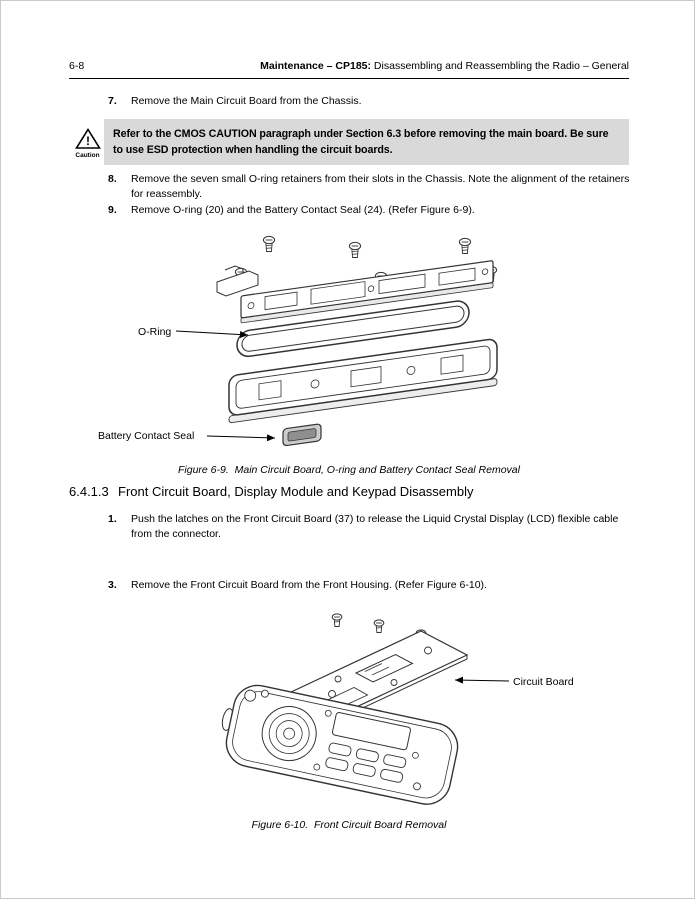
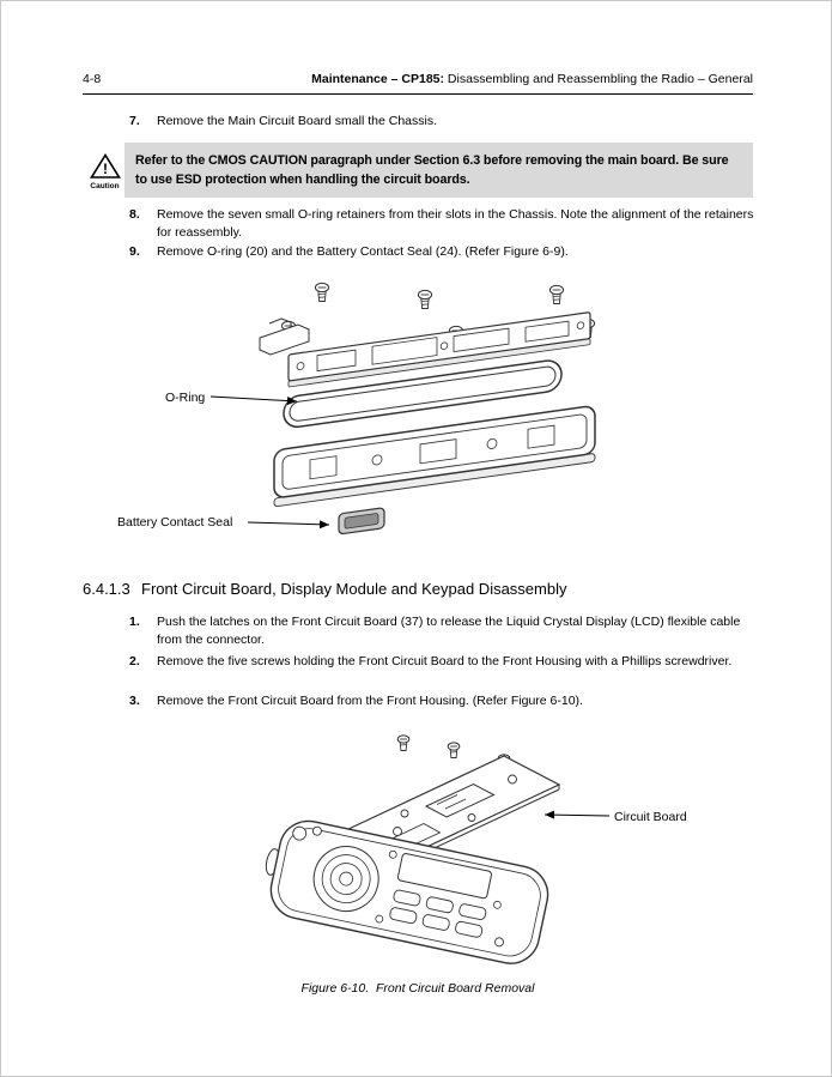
- 6-8
+ 4-8
  Maintenance – CP185: Disassembling and Reassembling the Radio – General
  7.
- Remove the Main Circuit Board from the Chassis.
+ Remove the Main Circuit Board small the Chassis.
  !
  Refer to the CMOS CAUTION paragraph under Section 6.3 before removing the main board. Be sure to use ESD protection when handling the circuit boards.
  8.
  Remove the seven small O-ring retainers from their slots in the Chassis. Note the alignment of the retainers for reassembly.
  9.
  Remove O-ring (20) and the Battery Contact Seal (24). (Refer Figure 6-9).
  O-Ring
  Battery Contact Seal
- Figure 6-9. Main Circuit Board, O-ring and Battery Contact Seal Removal
  6.4.1.3 Front Circuit Board, Display Module and Keypad Disassembly
  1.
  Push the latches on the Front Circuit Board (37) to release the Liquid Crystal Display (LCD) flexible cable from the connector.
+ 2.
+ Remove the five screws holding the Front Circuit Board to the Front Housing with a Phillips screwdriver.
  3.
  Remove the Front Circuit Board from the Front Housing. (Refer Figure 6-10).
  Circuit Board
  Figure 6-10. Front Circuit Board Removal
